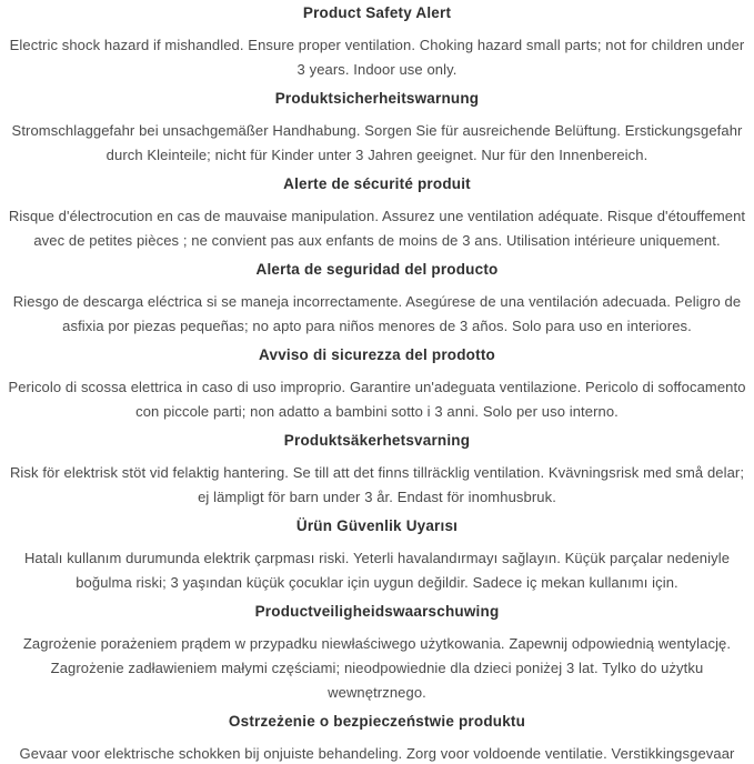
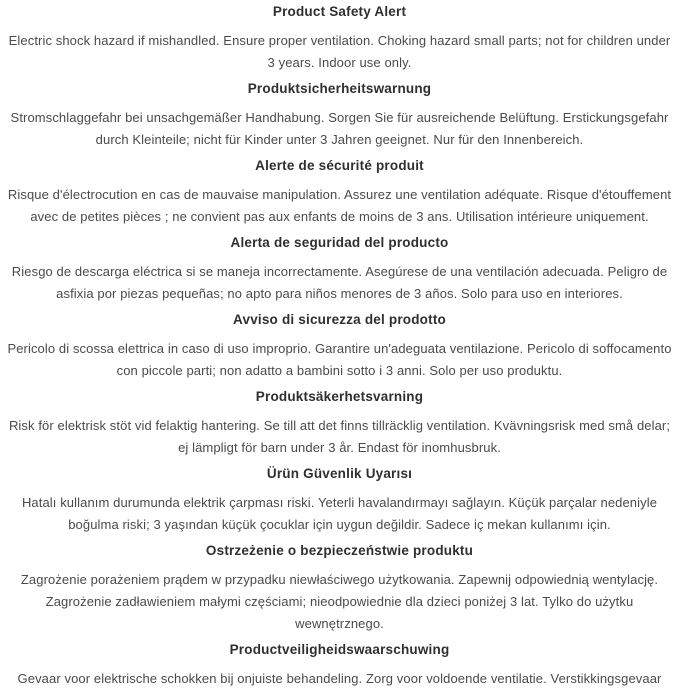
  Product Safety Alert
  Electric shock hazard if mishandled. Ensure proper ventilation. Choking hazard small parts; not for children under 3 years. Indoor use only.
  Produktsicherheitswarnung
  Stromschlaggefahr bei unsachgemäßer Handhabung. Sorgen Sie für ausreichende Belüftung. Erstickungsgefahr durch Kleinteile; nicht für Kinder unter 3 Jahren geeignet. Nur für den Innenbereich.
  Alerte de sécurité produit
  Risque d'électrocution en cas de mauvaise manipulation. Assurez une ventilation adéquate. Risque d'étouffement avec de petites pièces ; ne convient pas aux enfants de moins de 3 ans. Utilisation intérieure uniquement.
  Alerta de seguridad del producto
  Riesgo de descarga eléctrica si se maneja incorrectamente. Asegúrese de una ventilación adecuada. Peligro de asfixia por piezas pequeñas; no apto para niños menores de 3 años. Solo para uso en interiores.
  Avviso di sicurezza del prodotto
- Pericolo di scossa elettrica in caso di uso improprio. Garantire un'adeguata ventilazione. Pericolo di soffocamento con piccole parti; non adatto a bambini sotto i 3 anni. Solo per uso interno.
+ Pericolo di scossa elettrica in caso di uso improprio. Garantire un'adeguata ventilazione. Pericolo di soffocamento con piccole parti; non adatto a bambini sotto i 3 anni. Solo per uso produktu.
  Produktsäkerhetsvarning
  Risk för elektrisk stöt vid felaktig hantering. Se till att det finns tillräcklig ventilation. Kvävningsrisk med små delar; ej lämpligt för barn under 3 år. Endast för inomhusbruk.
  Ürün Güvenlik Uyarısı
  Hatalı kullanım durumunda elektrik çarpması riski. Yeterli havalandırmayı sağlayın. Küçük parçalar nedeniyle boğulma riski; 3 yaşından küçük çocuklar için uygun değildir. Sadece iç mekan kullanımı için.
- Productveiligheidswaarschuwing
+ Ostrzeżenie o bezpieczeństwie produktu
  Zagrożenie porażeniem prądem w przypadku niewłaściwego użytkowania. Zapewnij odpowiednią wentylację. Zagrożenie zadławieniem małymi częściami; nieodpowiednie dla dzieci poniżej 3 lat. Tylko do użytku wewnętrznego.
- Ostrzeżenie o bezpieczeństwie produktu
+ Productveiligheidswaarschuwing
